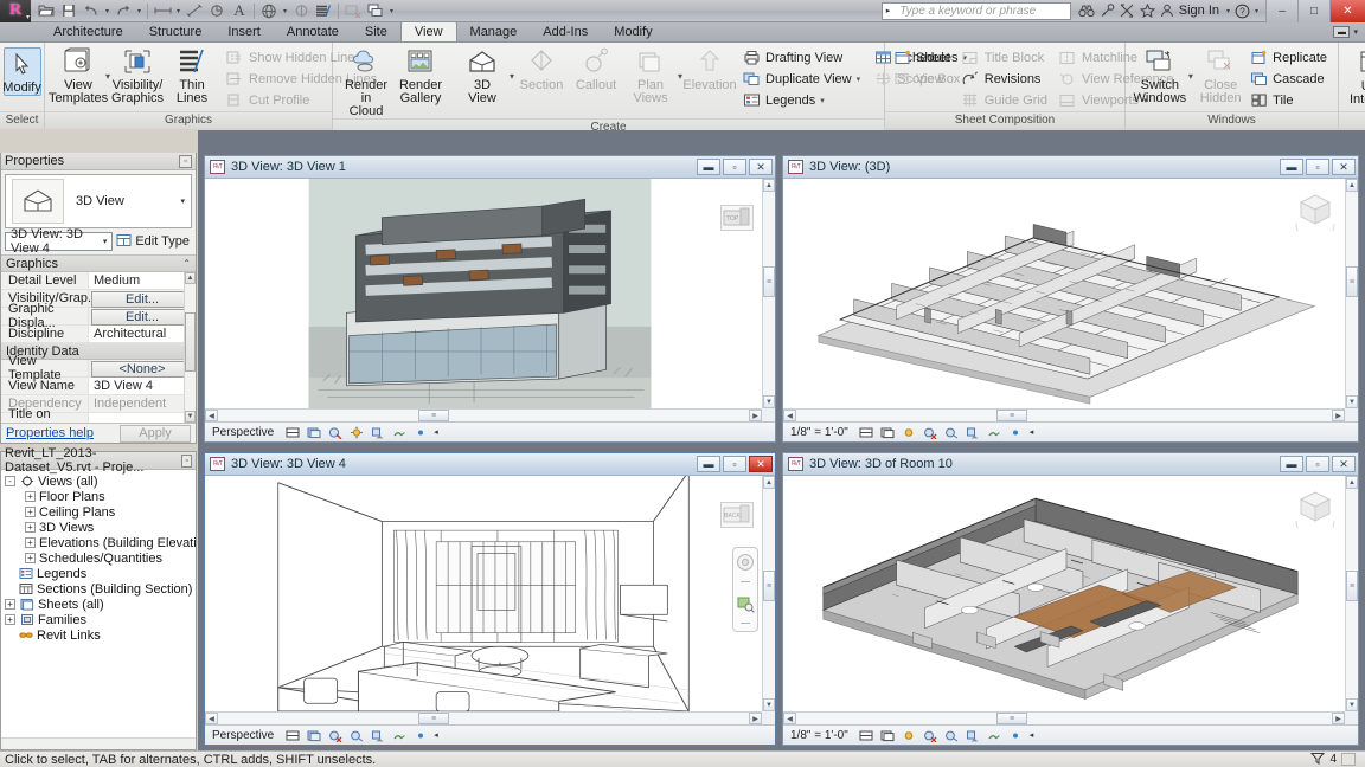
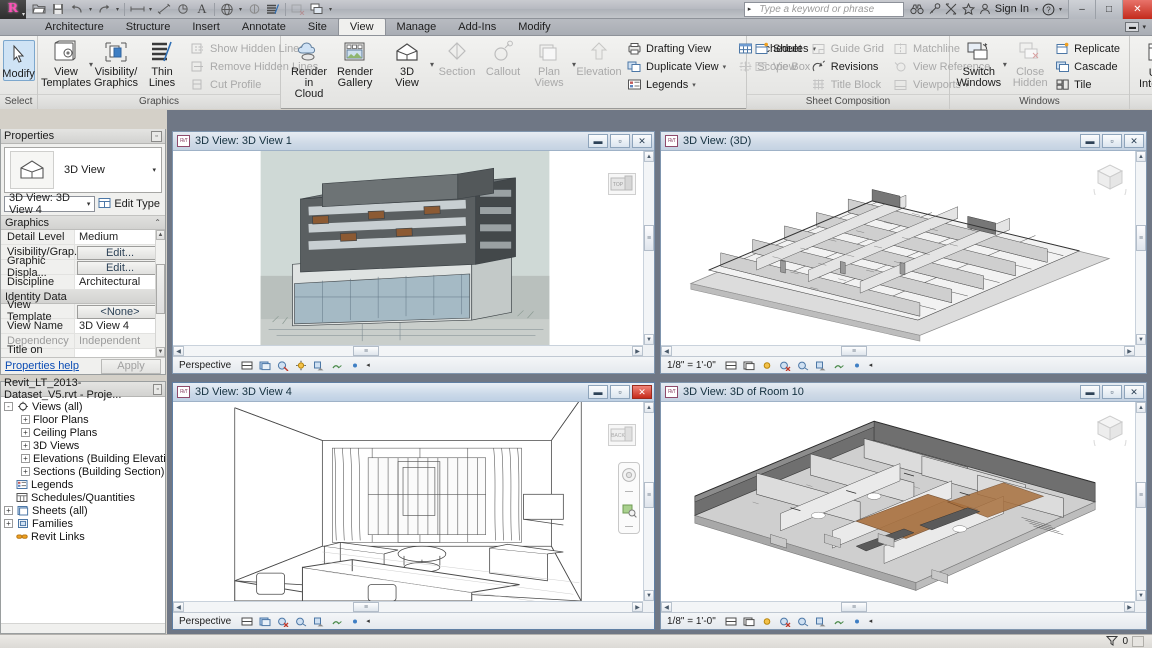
  R
  A
  Type a keyword or phrase
  Sign In
  ?
  –
  □
  ✕
  Architecture
  Structure
  Insert
  Annotate
  Site
  View
  Manage
  Add-Ins
  Modify
  Modify
  Select
  View
  Templates
  ▾
  Visibility/
  Graphics
  Thin
  Lines
  Show Hidden Line
  Remove Hidden Lines
  Cut Profile
  Graphics
  Render
  in Cloud
  Render
  Gallery
  3D
  View
  ▾
  Section
  Callout
  Plan
  Views
  ▾
  Elevation
  Drafting View
  Duplicate View
  Legends
  chedules
  Scope Box
- Create
  Sheet
  View
- Title Block
+ Guide Grid
  Revisions
- Guide Grid
+ Title Block
  Matchline
  View Reference
  Viewports
  Sheet Composition
  Switch
  Windows
  ▾
  Close
  Hidden
  Replicate
  Cascade
  Tile
  Windows
  Properties
  3D View
  3D View: 3D View 4
  Edit Type
  Graphics
  ⌃
  Detail Level
  Medium
  Visibility/Grap.
  Edit...
  Graphic Displa...
  Edit...
  Discipline
  Architectural
  Identity Data
  View Template
  <None>
  View Name
  3D View 4
  Dependency
  Independent
  Properties help
  Apply
  Revit_LT_2013-Dataset_V5.rvt - Proje...
  -
  Views (all)
  +
  Floor Plans
  +
  Ceiling Plans
  +
  3D Views
  +
  Elevations (Building Elevati
  +
- Schedules/Quantities
+ Sections (Building Section)
  Legends
- Sections (Building Section)
+ Schedules/Quantities
  +
  Sheets (all)
  +
  Families
  Revit Links
  3D View: 3D View 1
  ▬
  ▫
  ✕
  Perspective
  3D View: (3D)
  ▬
  ▫
  ✕
  1/8" = 1'-0"
  3D View: 3D View 4
  ▬
  ▫
  ✕
  Perspective
  3D View: 3D of Room 10
  ▬
  ▫
  ✕
  1/8" = 1'-0"
- Click to select, TAB for alternates, CTRL adds, SHIFT unselects.
- 4
+ 0
